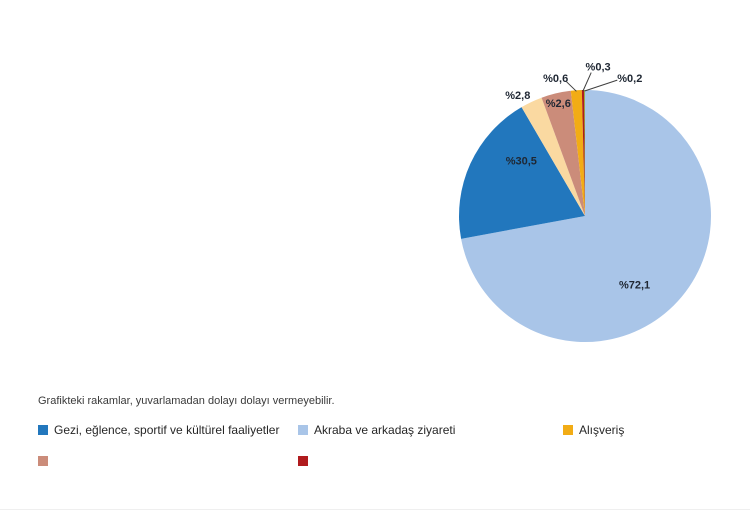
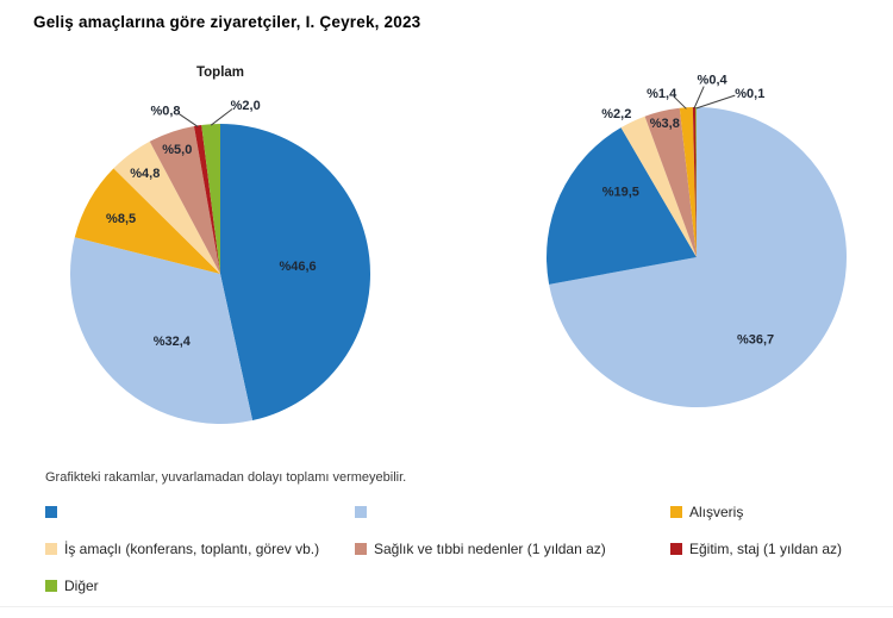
+ Geliş amaçlarına göre ziyaretçiler, I. Çeyrek, 2023
+ Toplam
+ %46,6
+ %32,4
+ %8,5
+ %4,8
+ %5,0
+ %0,8
+ %2,0
- %72,1
+ %36,7
- %30,5
+ %19,5
- %2,8
+ %2,2
- %2,6
+ %3,8
- %0,6
+ %1,4
- %0,3
+ %0,4
- %0,2
+ %0,1
- Grafikteki rakamlar, yuvarlamadan dolayı dolayı vermeyebilir.
+ Grafikteki rakamlar, yuvarlamadan dolayı toplamı vermeyebilir.
- Gezi, eğlence, sportif ve kültürel faaliyetler
- Akraba ve arkadaş ziyareti
  Alışveriş
+ İş amaçlı (konferans, toplantı, görev vb.)
+ Sağlık ve tıbbi nedenler (1 yıldan az)
+ Eğitim, staj (1 yıldan az)
+ Diğer
